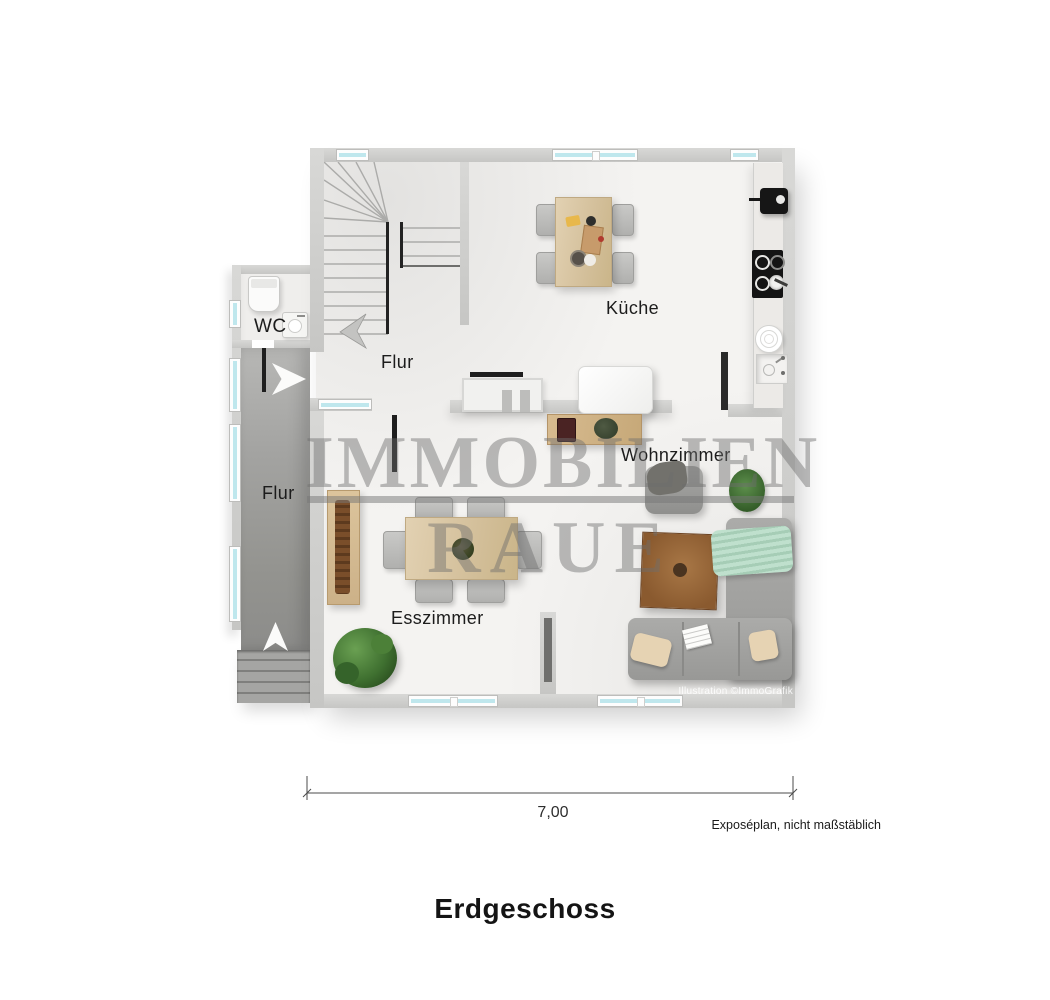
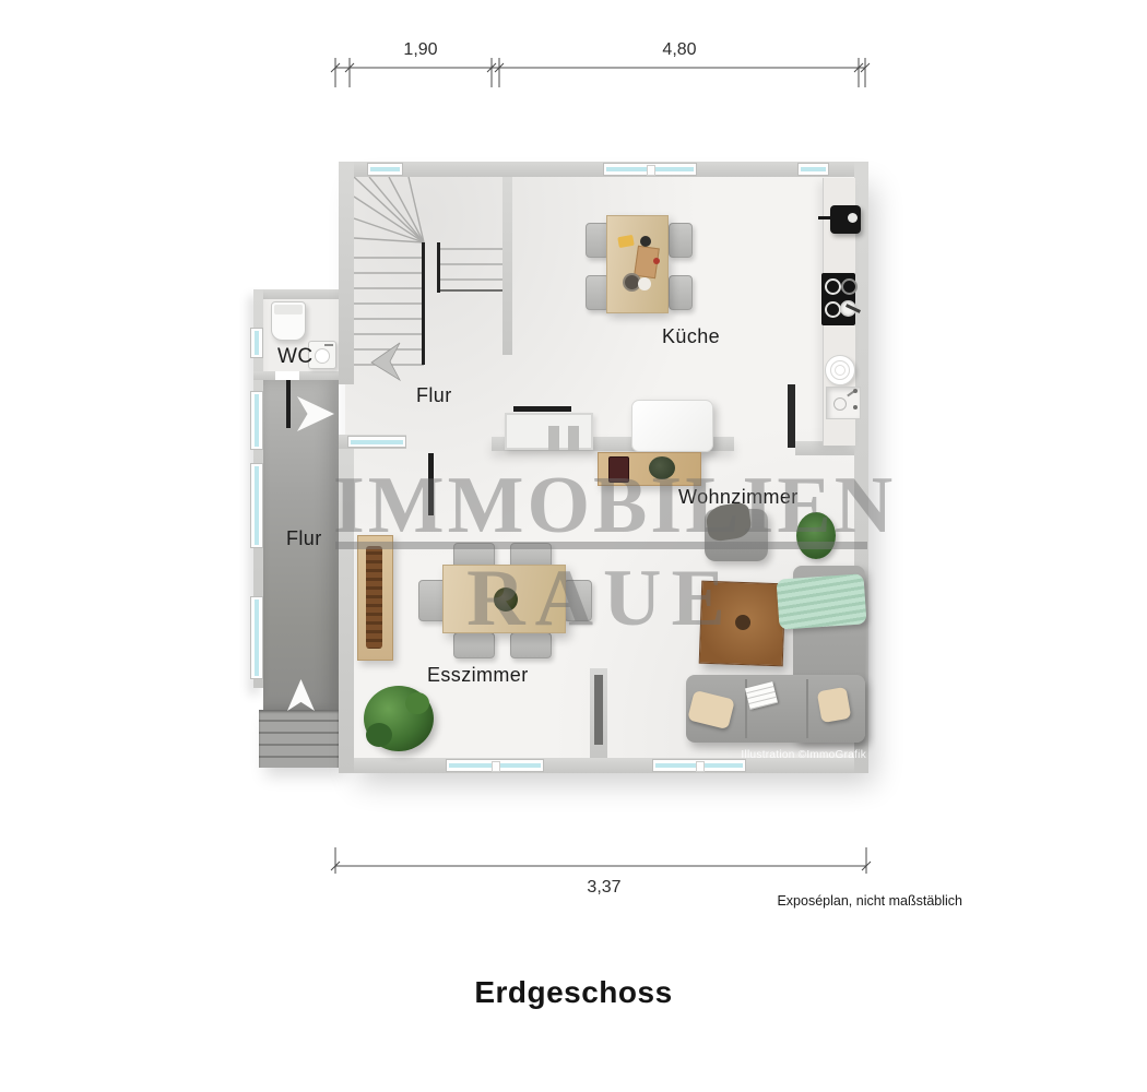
+ 1,90
+ 4,80
  WC
  Flur
  Flur
  Küche
  Esszimmer
  Wohnzimmer
  IMMOBILIEN
  RAUE
  Illustration ©ImmoGrafik
- 7,00
+ 3,37
  Exposéplan, nicht maßstäblich
  Erdgeschoss
